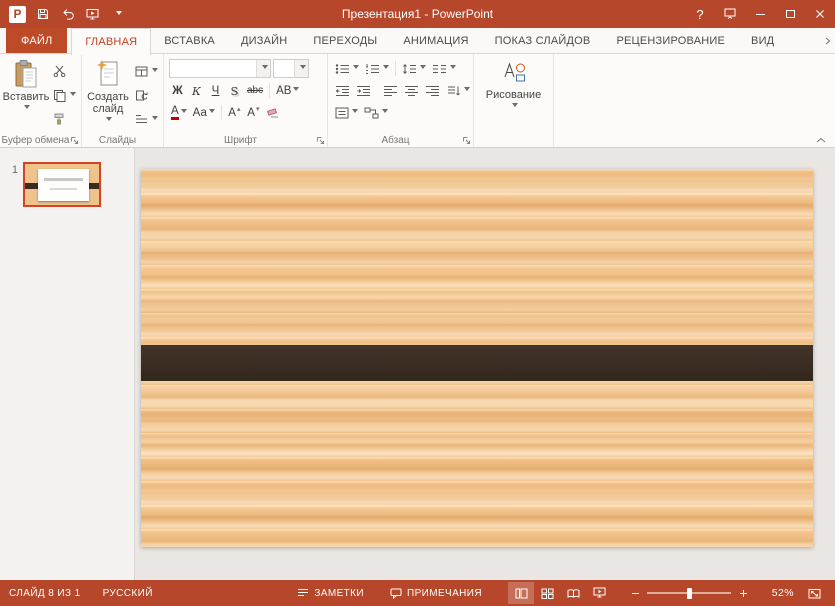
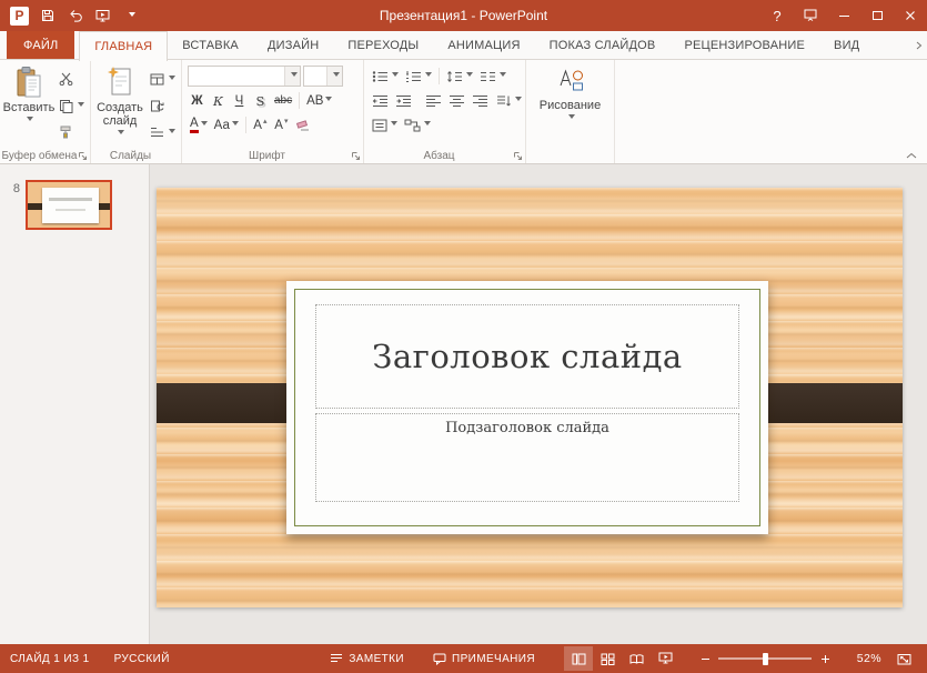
  Презентация1 - PowerPoint
  ФАЙЛ
  ГЛАВНАЯ
  ВСТАВКА
  ДИЗАЙН
  ПЕРЕХОДЫ
  АНИМАЦИЯ
  ПОКАЗ СЛАЙДОВ
  РЕЦЕНЗИРОВАНИЕ
  ВИД
  Вставить
  Буфер обмена
  Создать слайд
  Слайды
  Ж
  К
  Ч
  S
  abc
  АВ
  А
  Аа
  А
  А
  Шрифт
  Абзац
  Рисование
- 1
+ 8
+ Заголовок слайда
+ Подзаголовок слайда
- СЛАЙД 8 ИЗ 1
+ СЛАЙД 1 ИЗ 1
  РУССКИЙ
  ЗАМЕТКИ
  ПРИМЕЧАНИЯ
  52%
